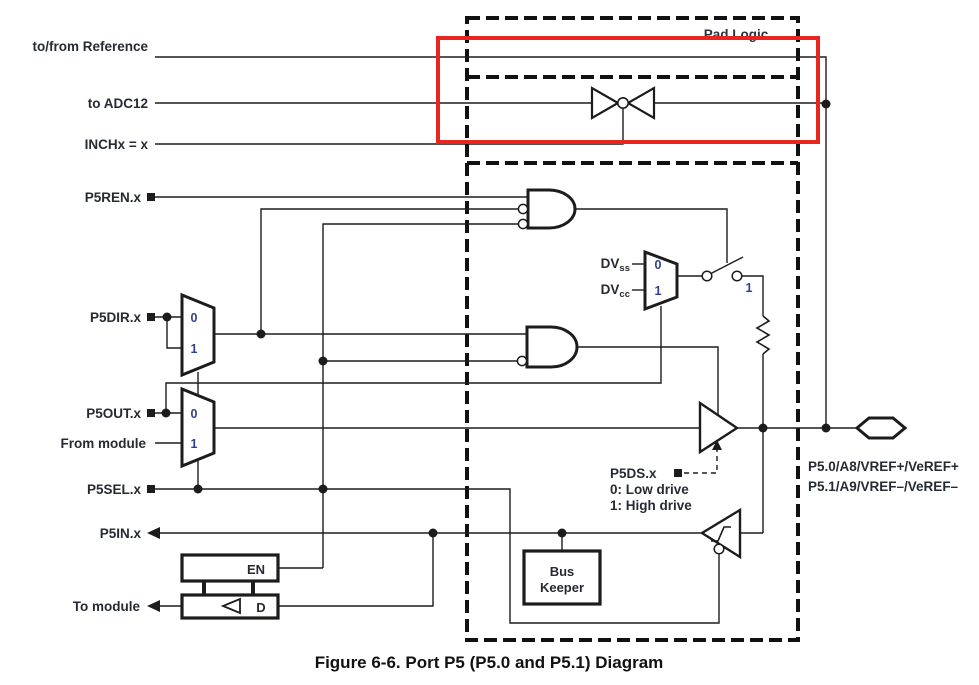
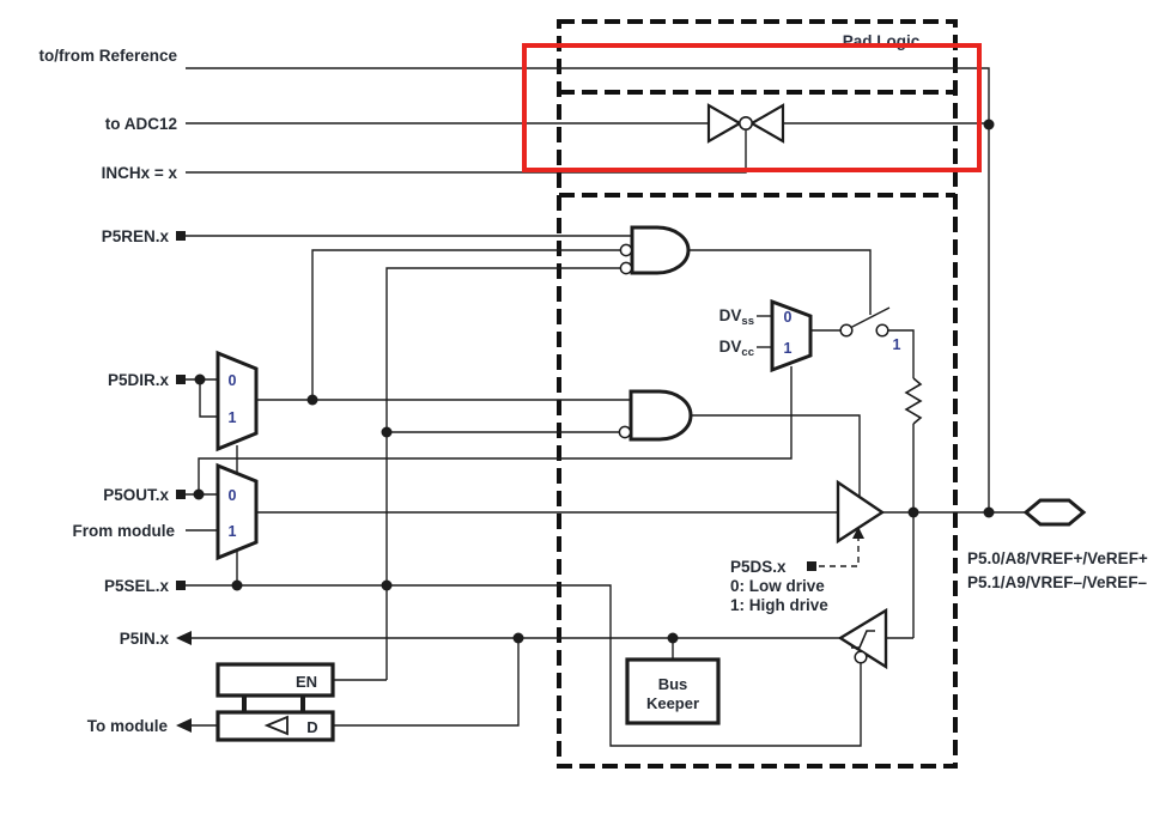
  Pad Logic
  to/from Reference
  to ADC12
  INCHx = x
  P5REN.x
  P5DIR.x
  P5OUT.x
  From module
  P5SEL.x
  P5IN.x
  To module
  0
  1
  0
  1
  0
  1
  DVss
  DVcc
  1
  P5DS.x
  0: Low drive
  1: High drive
  Bus
  Keeper
  EN
  D
  P5.0/A8/VREF+/VeREF+
  P5.1/A9/VREF–/VeREF–
- Figure 6-6. Port P5 (P5.0 and P5.1) Diagram
